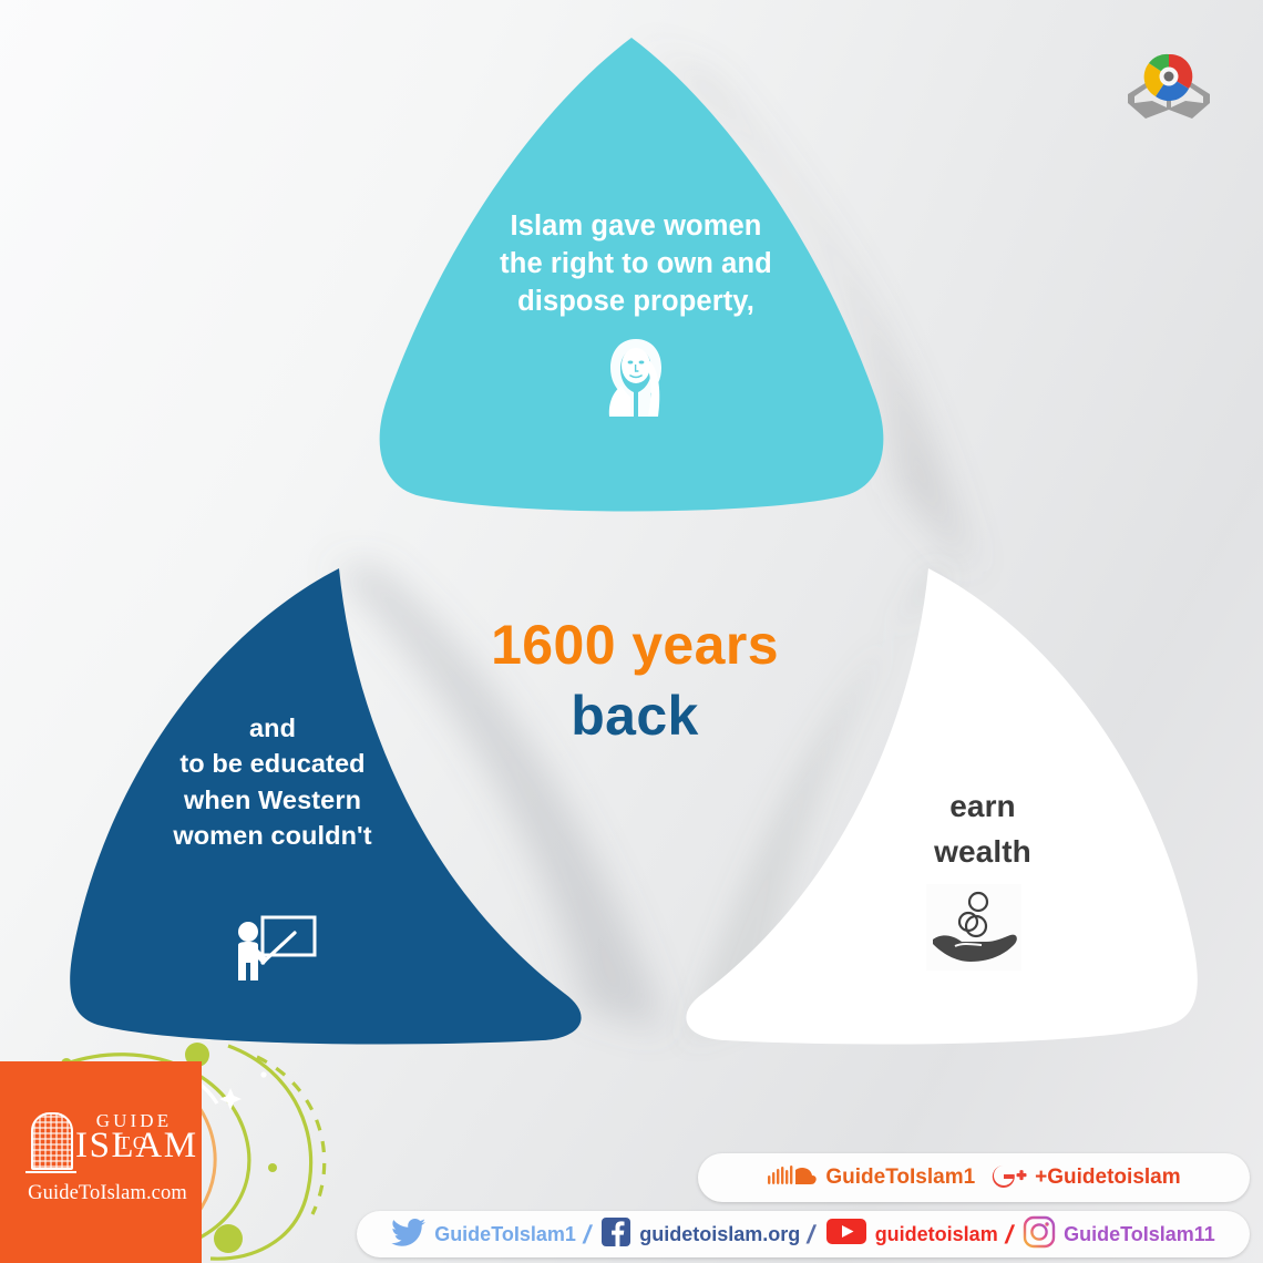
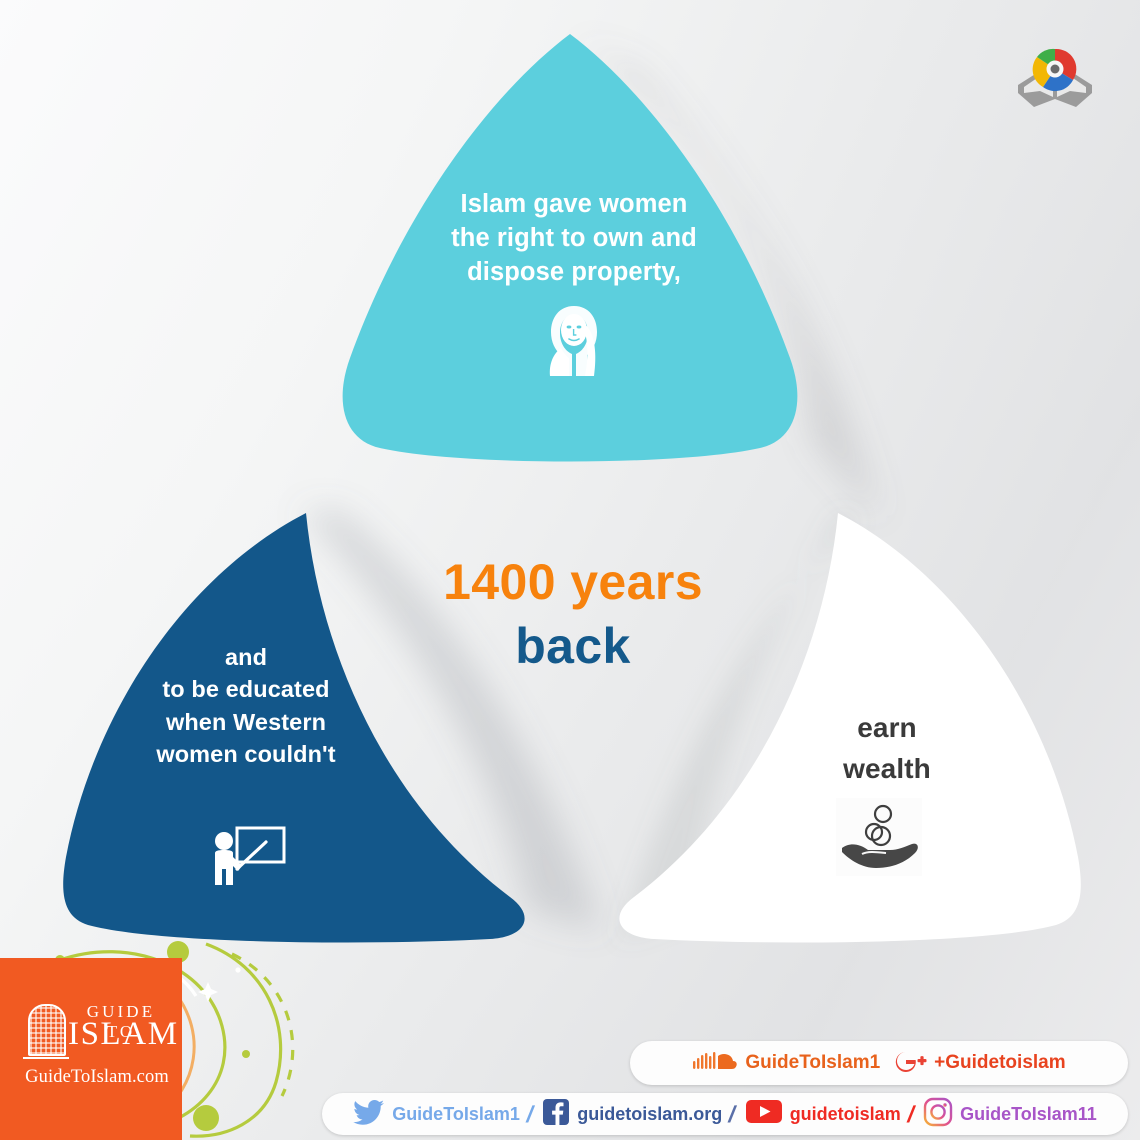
  Islam gave women
  the right to own and
  dispose property,
  and
  to be educated
  when Western
  women couldn't
  earn
  wealth
- 1600 years
+ 1400 years
  back
  GUIDE TO
  ISLAM
  GuideToIslam.com
  GuideToIslam1
  +Guidetoislam
  GuideToIslam1
  guidetoislam.org
  guidetoislam
  GuideToIslam11
